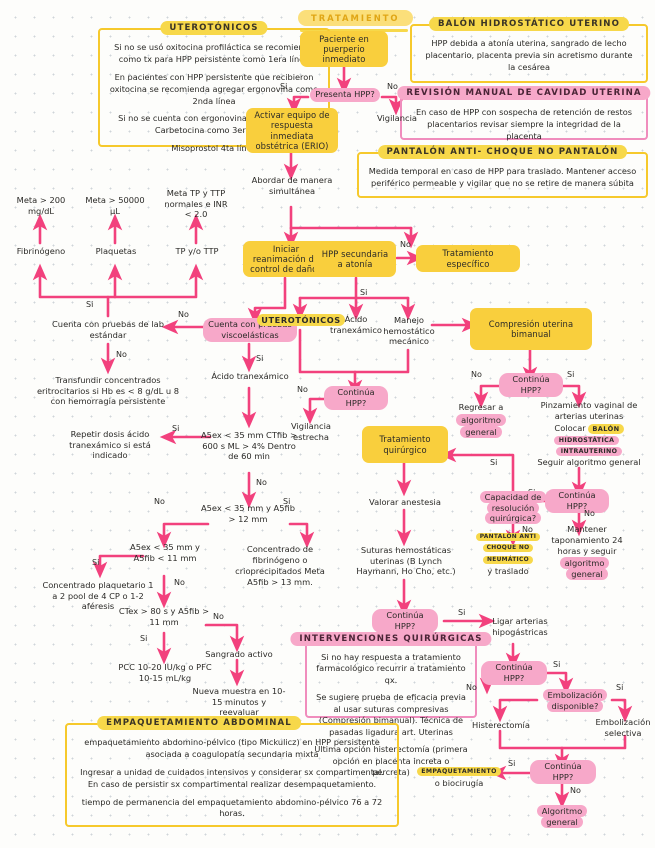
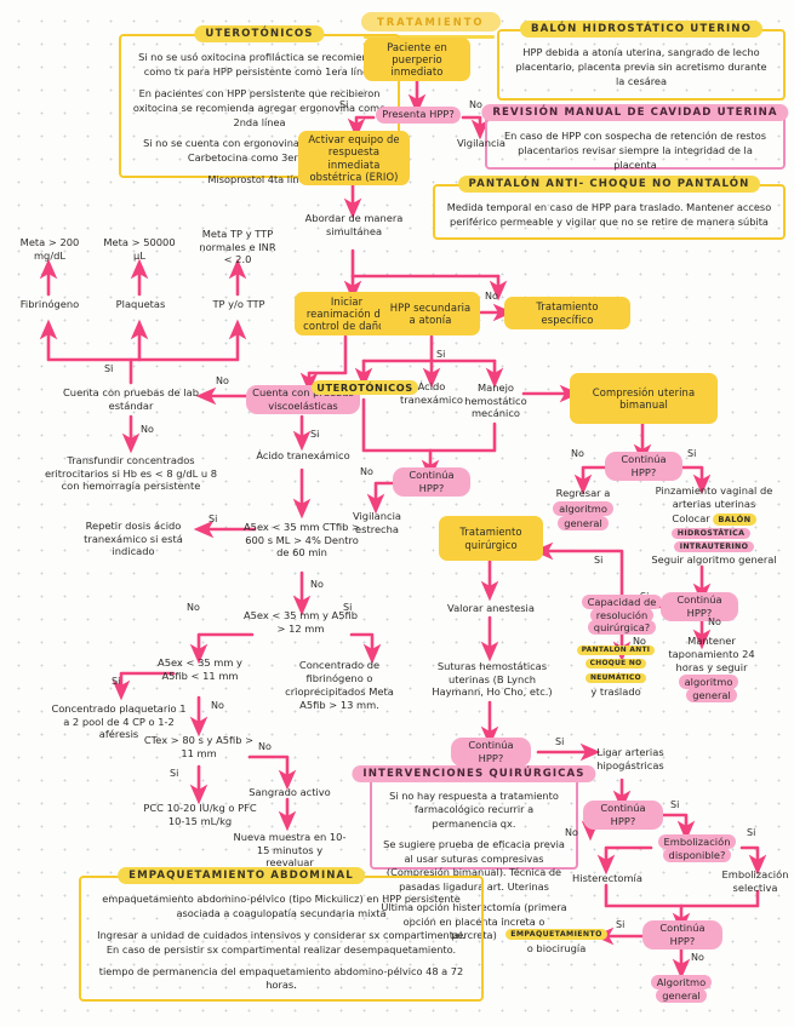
  TRATAMIENTO
  UTEROTÓNICOS
  Si no se usó oxitocina profiláctica se recomie como tx para HPP persistente como 1era lín
  En pacientes con HPP persistente que recibieron oxitocina se recomienda agregar ergonovina com 2nda línea
  Si no se cuenta con ergonovina Carbetocina como 3er
  Misoprostol 4ta lín
  BALÓN HIDROSTÁTICO UTERINO
  HPP debida a atonía uterina, sangrado de lecho placentario, placenta previa sin acretismo durante la cesárea
  REVISIÓN MANUAL DE CAVIDAD UTERINA
  En caso de HPP con sospecha de retención de restos placentarios revisar siempre la integridad de la placenta
  PANTALÓN ANTI- CHOQUE NO PANTALÓN
  Medida temporal en caso de HPP para traslado. Mantener acceso periférico permeable y vigilar que no se retire de manera súbita
  INTERVENCIONES QUIRÚRGICAS
- Si no hay respuesta a tratamiento farmacológico recurrir a tratamiento qx.
+ Si no hay respuesta a tratamiento farmacológico recurrir a permanencia qx.
  Se sugiere prueba de eficacia previa al usar suturas compresivas (Compresión bimanual). Técnica de pasadas ligadura art. Uterinas
  Última opción histerectomía (primera opción en placenta increta o percreta)
  EMPAQUETAMIENTO ABDOMINAL
  empaquetamiento abdomino-pélvico (tipo Mickulicz) en HPP persistente asociada a coagulopatía secundaria mixta
  Ingresar a unidad de cuidados intensivos y considerar sx compartimental. En caso de persistir sx compartimental realizar desempaquetamiento.
- tiempo de permanencia del empaquetamiento abdomino-pélvico 76 a 72 horas.
+ tiempo de permanencia del empaquetamiento abdomino-pélvico 48 a 72 horas.
  Paciente en puerperio inmediato
  Presenta HPP?
  Si
  No
  Vigilancia
  Activar equipo de respuesta inmediata obstétrica (ERIO)
  Abordar de manera simultánea
  Iniciar reanimación d control de dañ
  HPP secundaria a atonía
  No
  Tratamiento específico
  Si
  Meta > 200 mg/dL
  Meta > 50000 µL
  Meta TP y TTP normales e INR < 2.0
  Fibrinógeno
  Plaquetas
  TP y/o TTP
  Si
  Cuenta con pruebas de lab estándar
  No
  Cuenta con viscoelásticas
  Si
  No
  Transfundir concentrados eritrocitarios si Hb es < 8 g/dL u 8 con hemorragia persistente
  Ácido tranexámico
  A5ex < 35 mm CTfib > 600 s ML > 4% Dentro de 60 min
  Si
  Repetir dosis ácido tranexámico si está indicado
  No
  A5ex < 35 mm y A5fib > 12 mm
  No
  Si
  A5ex < 35 mm y A5fib < 11 mm
  Si
  No
  Concentrado de fibrinógeno o crioprecipitados Meta A5fib > 13 mm.
  Concentrado plaquetario 1 a 2 pool de 4 CP o 1-2 aféresis
  CTex > 80 s y A5fib > 11 mm
  No
  Si
  PCC 10-20 IU/kg o PFC 10-15 mL/kg
  Sangrado activo
  Nueva muestra en 10-15 minutos y reevaluar
  UTEROTÓNICOS
  Ácido tranexámico
  Manejo hemostático mecánico
  Continúa HPP?
  No
  Vigilancia estrecha
  Compresión uterina bimanual
  Continúa HPP?
  No
  Si
  Regresar a
  algoritmo
  general
  Pinzamiento vaginal de
  arterias uterinas
  Colocar BALÓN
  Seguir algoritmo general
  Continúa HPP?
  No
  Capacidad de
  resolución
  quirúrgica?
  No
  Si
  Mantener
  taponamiento 24
  horas y seguir
  algoritmo general
  Tratamiento quirúrgico
  Valorar anestesia
  Suturas hemostáticas uterinas (B Lynch Haymann, Ho Cho, etc.)
  y traslado
  Continúa HPP?
  Si
  Ligar arterias hipogástricas
  Continúa HPP?
  Si
  No
  Embolización
  disponible?
  Si
  Histerectomía
  Embolización selectiva
  Continúa HPP?
  Si
  No
  o biocirugía
  Algoritmo
  general
